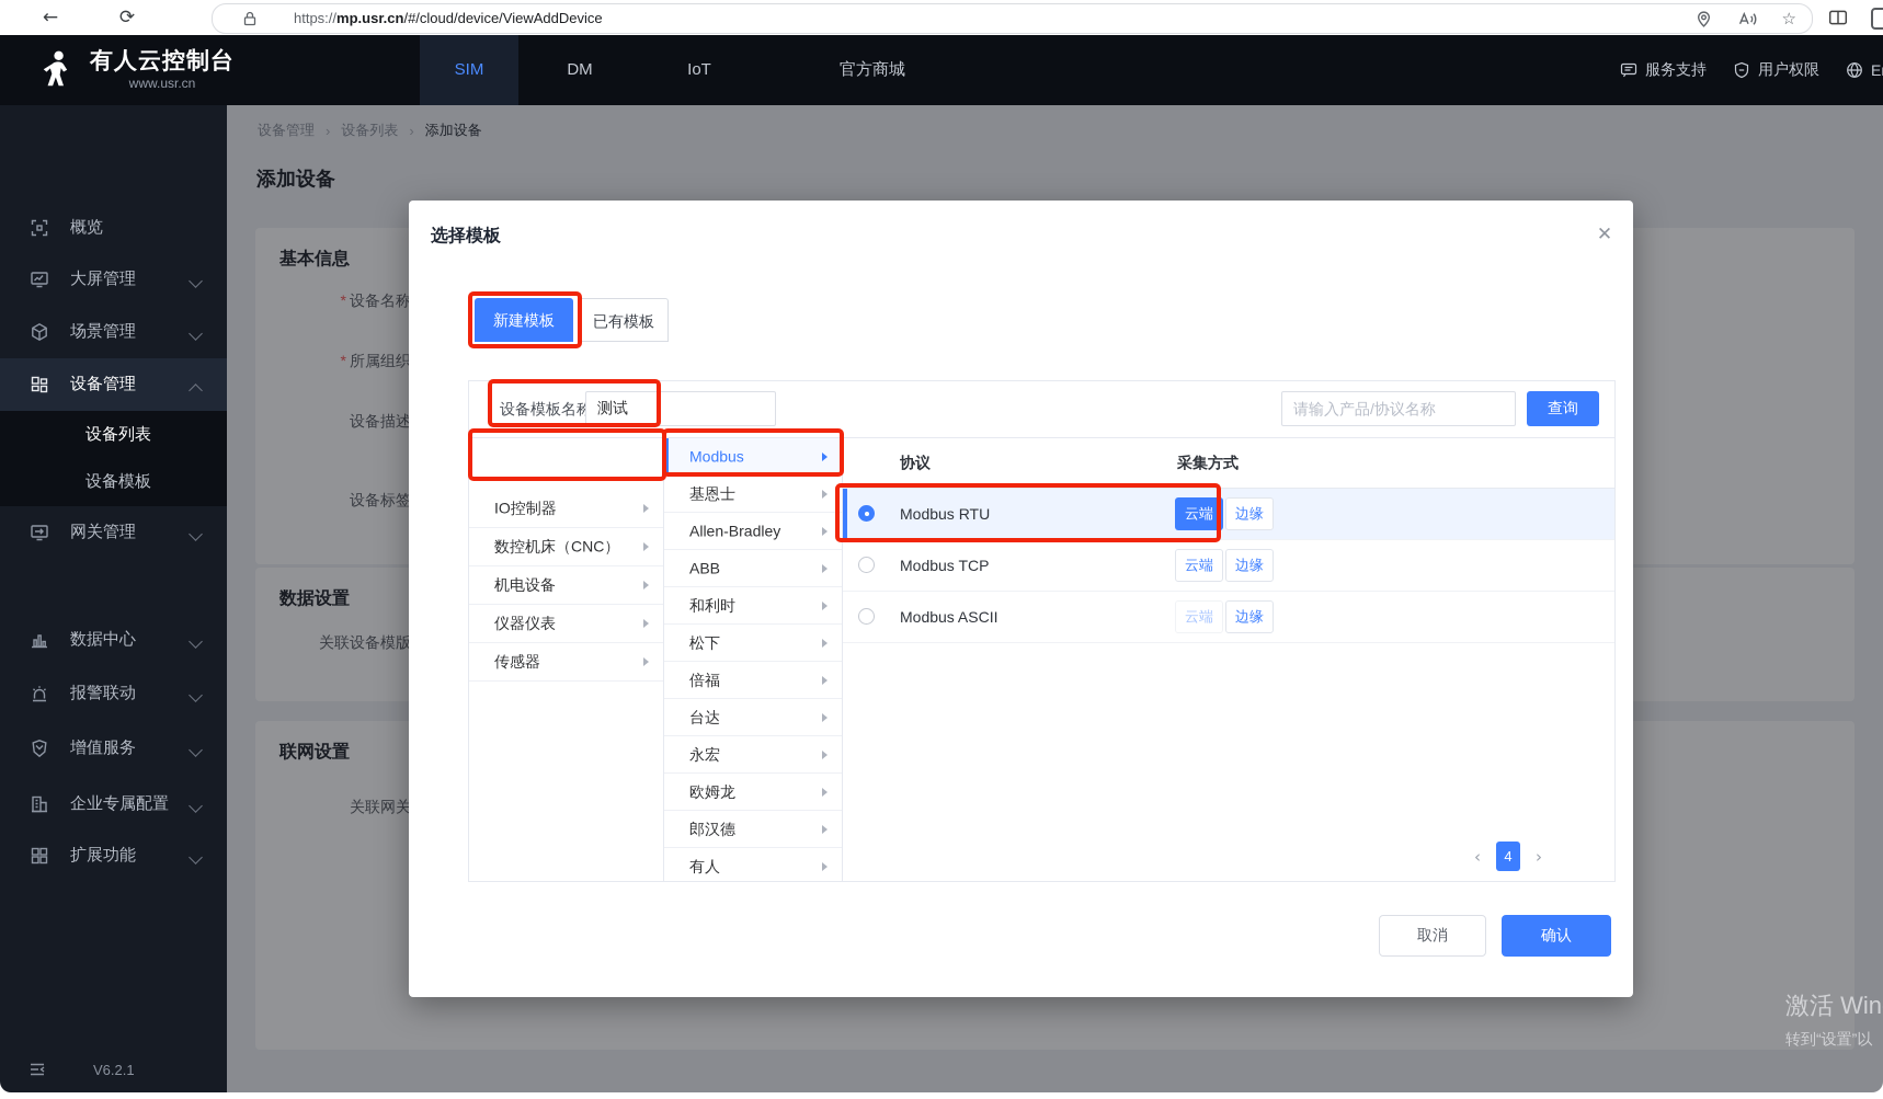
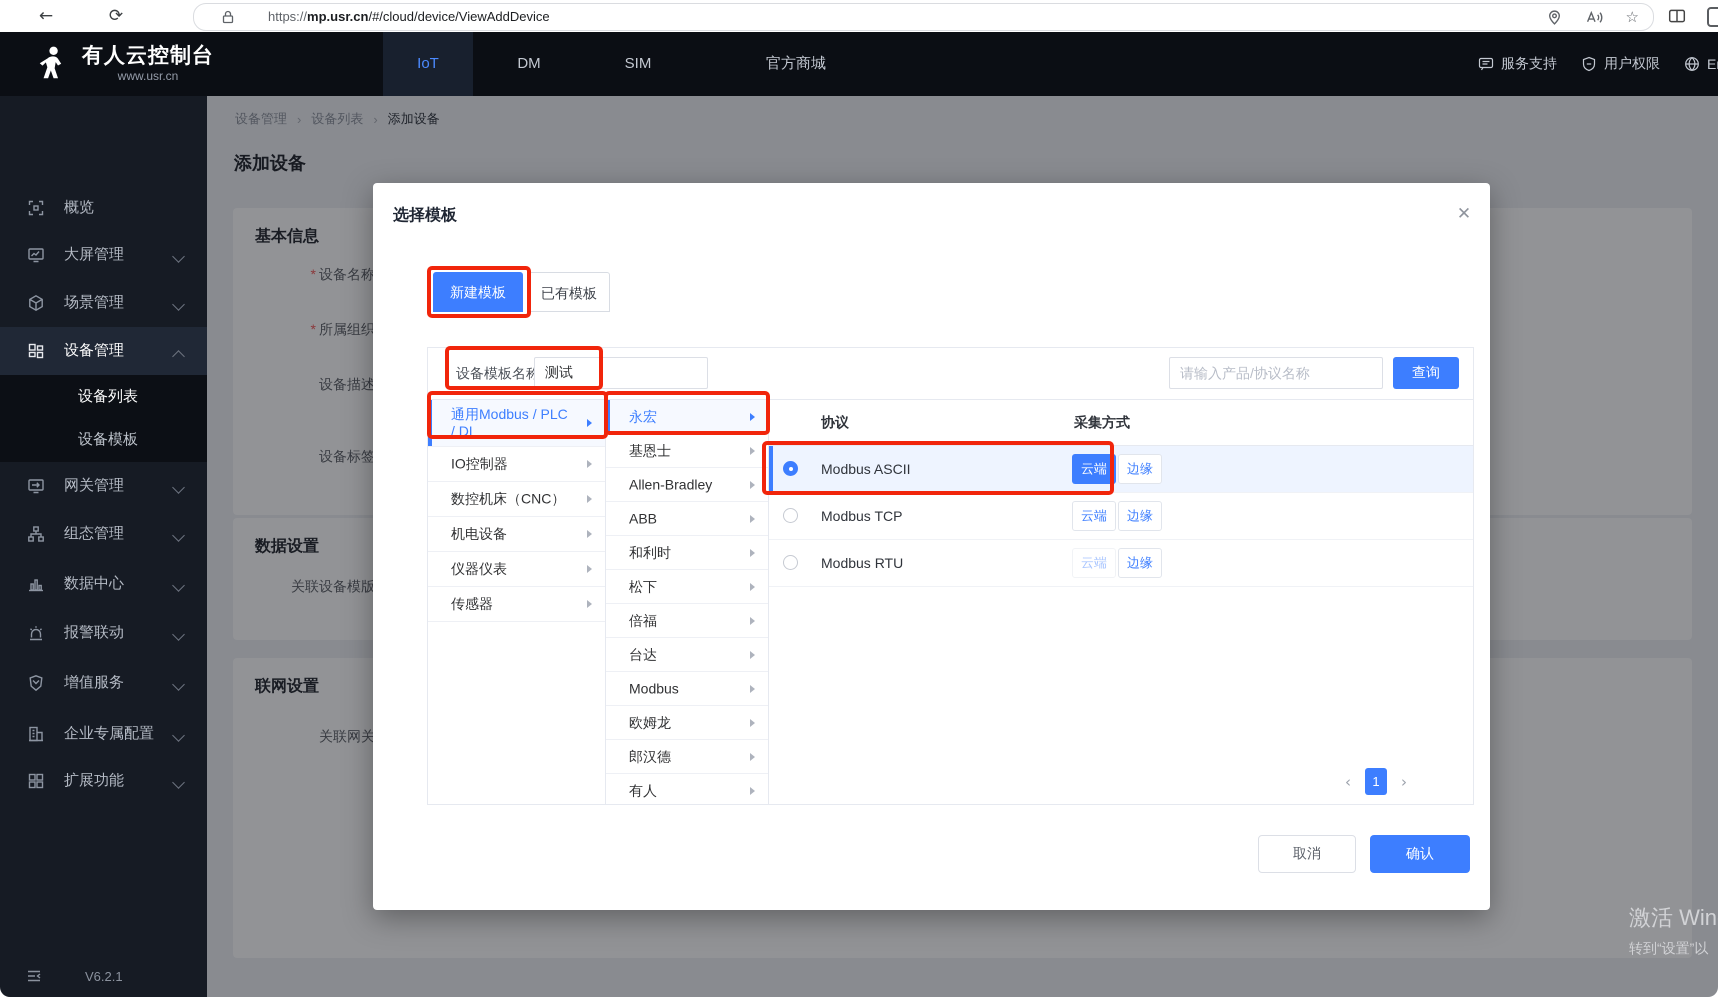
  ←
  ⟳
  https://mp.usr.cn/#/cloud/device/ViewAddDevice
  ☆
  有人云控制台
  www.usr.cn
- SIM
+ IoT
  DM
- IoT
+ SIM
  官方商城
  服务支持
  用户权限
  概览
  大屏管理
  场景管理
  设备管理
  设备列表
  设备模板
  网关管理
+ 组态管理
  数据中心
  报警联动
  增值服务
  企业专属配置
  扩展功能
  V6.2.1
  设备管理
  ›
  设备列表
  ›
  添加设备
  添加设备
  基本信息
  * 设备名称
  * 所属组织
  设备描述
  设备标签
  数据设置
  关联设备模版
  联网设置
  关联网关
  激活 Win
  转到“设置”以
  选择模板
  ✕
  新建模板
  已有模板
  设备模板名称
  测试
  请输入产品/协议名称
  查询
+ 通用Modbus / PLC / DL
  IO控制器
  数控机床（CNC）
  机电设备
  仪器仪表
  传感器
- Modbus
+ 永宏
  基恩士
  Allen-Bradley
  ABB
  和利时
  松下
  倍福
  台达
- 永宏
+ Modbus
  欧姆龙
  郎汉德
  有人
  协议
  采集方式
- Modbus RTU
+ Modbus ASCII
  云端
  边缘
  Modbus TCP
  云端
  边缘
- Modbus ASCII
+ Modbus RTU
  云端
  边缘
  ‹
- 4
+ 1
  ›
  取消
  确认
